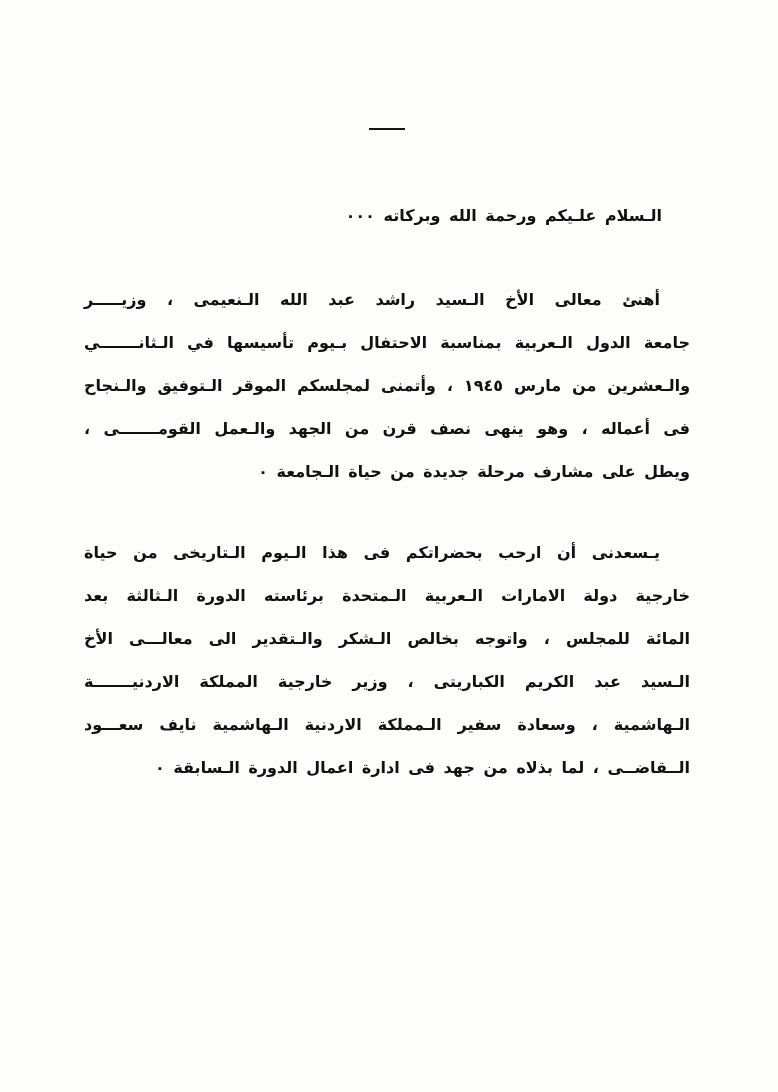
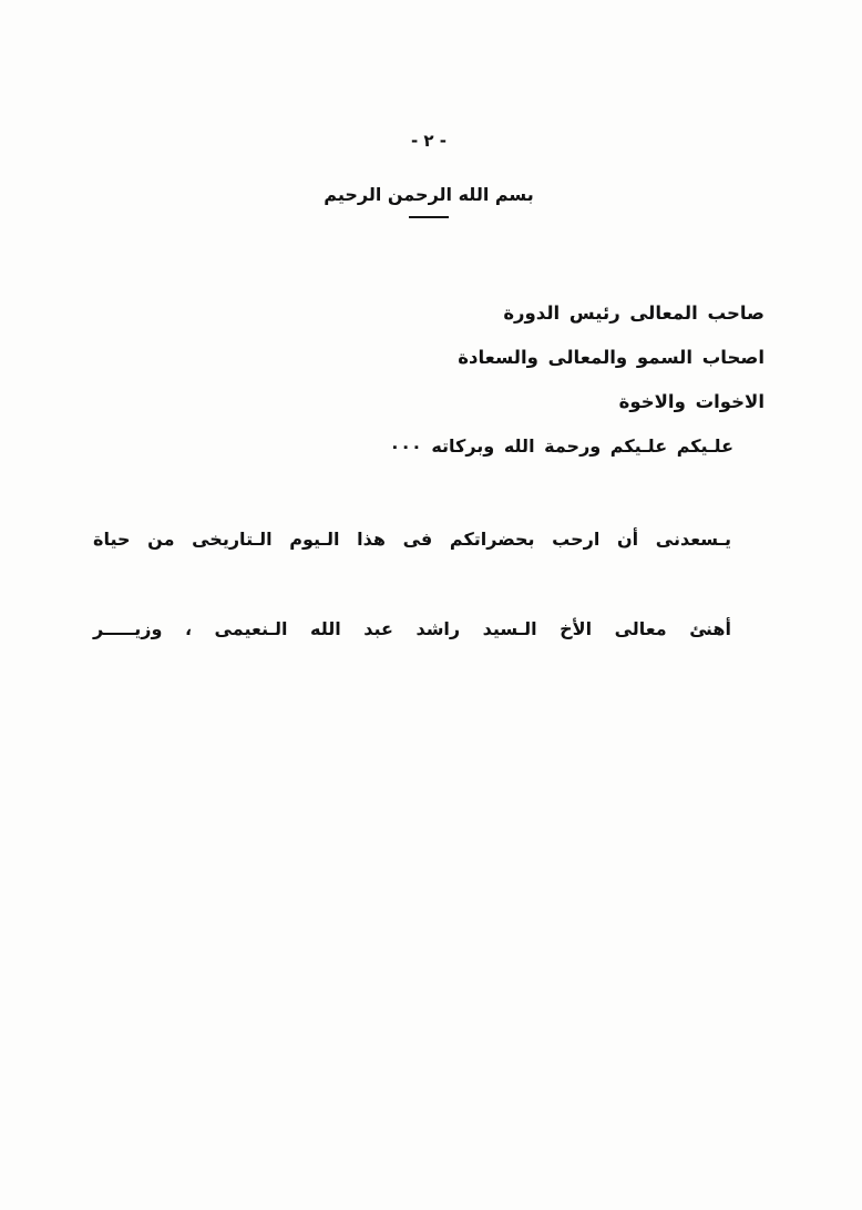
+ - ٢ -
+ بسم الله الرحمن الرحيم
+ صاحب المعالى رئيس الدورة
+ اصحاب السمو والمعالى والسعادة
+ الاخوات والاخوة
- الـسلام علـيكم ورحمة الله وبركاته ٠٠٠
+ علـيكم علـيكم ورحمة الله وبركاته ٠٠٠
- أهنئ معالى الأخ الـسيد راشد عبد الله الـنعيمى ، وزيـــــر
+ يـسعدنى أن ارحب بحضراتكم فى هذا الـيوم الـتاريخى من حياة
- جامعة الدول الـعربية بمناسبة الاحتفال بـيوم تأسيسها في الـثانـــــــي
- والـعشرين من مارس ١٩٤٥ ، وأتمنى لمجلسكم الموقر الـتوفيق والـنجاح
- فى أعماله ، وهو ينهى نصف قرن من الجهد والـعمل القومـــــــى ،
- ويطل على مشارف مرحلة جديدة من حياة الـجامعة ٠
- يـسعدنى أن ارحب بحضراتكم فى هذا الـيوم الـتاريخى من حياة
+ أهنئ معالى الأخ الـسيد راشد عبد الله الـنعيمى ، وزيـــــر
- خارجية دولة الامارات الـعربية الـمتحدة برئاسته الدورة الـثالثة بعد
- المائة للمجلس ، واتوجه بخالص الـشكر والـتقدير الى معالـــى الأخ
- الـسيد عبد الكريم الكباريتى ، وزير خارجية المملكة الاردنيـــــــة
- الـهاشمية ، وسعادة سفير الـمملكة الاردنية الـهاشمية نايف سعـــود
- الــقاضــى ، لما بذلاه من جهد فى ادارة اعمال الدورة الـسابقة ٠
